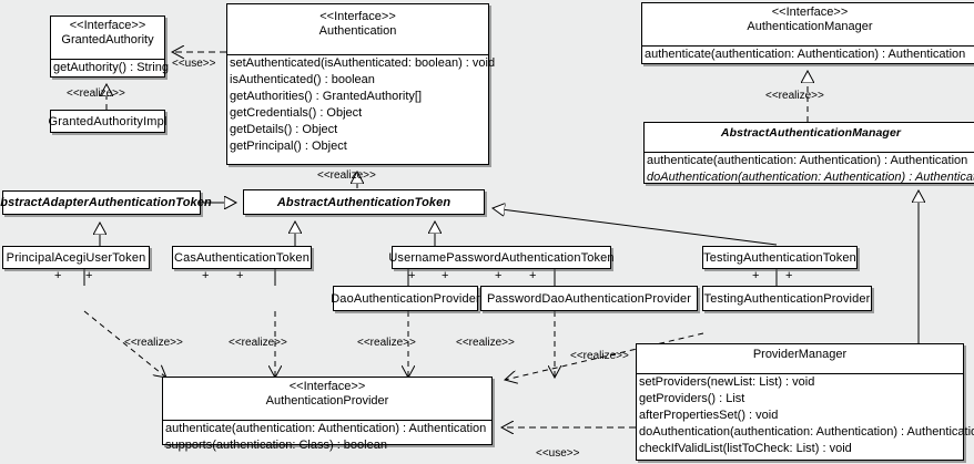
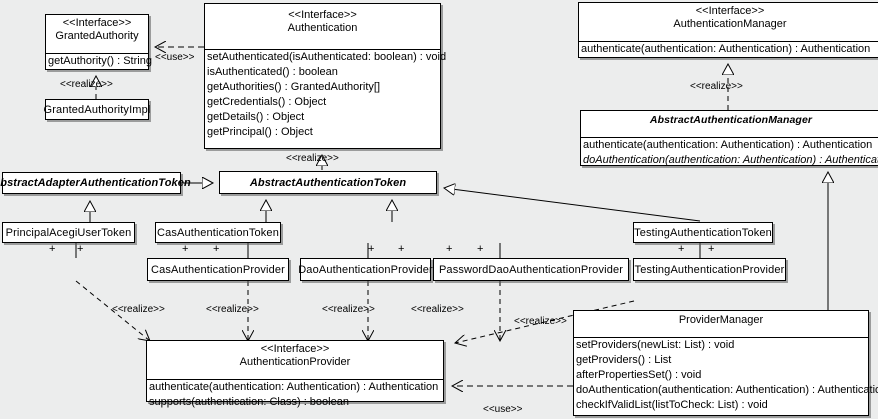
  <<Interface>>
  GrantedAuthority
  getAuthority() : String
  GrantedAuthorityImpl
  <<Interface>>
  Authentication
  setAuthenticated(isAuthenticated: boolean) : void
  isAuthenticated() : boolean
  getAuthorities() : GrantedAuthority[]
  getCredentials() : Object
  getDetails() : Object
  getPrincipal() : Object
  <<Interface>>
  AuthenticationManager
  authenticate(authentication: Authentication) : Authentication
  AbstractAuthenticationManager
  authenticate(authentication: Authentication) : Authentication
  doAuthentication(authentication: Authentication) : Authentica
  bstractAdapterAuthenticationToken
  AbstractAuthenticationToken
  PrincipalAcegiUserToken
  CasAuthenticationToken
- UsernamePasswordAuthenticationToken
  TestingAuthenticationToken
+ CasAuthenticationProvider
  DaoAuthenticationProvider
  PasswordDaoAuthenticationProvider
  TestingAuthenticationProvider
  <<Interface>>
  AuthenticationProvider
  authenticate(authentication: Authentication) : Authentication
  supports(authentication: Class) : boolean
  ProviderManager
  setProviders(newList: List) : void
  getProviders() : List
  afterPropertiesSet() : void
  doAuthentication(authentication: Authentication) : Authenticati
  checkIfValidList(listToCheck: List) : void
  <<use>>
  <<realize>>
  <<realize>>
  <<realize>>
  <<realize>>
  <<realize>>
  <<realize>>
  <<realize>>
  <<realize>>
  <<use>>
  +
  +
  +
  +
  +
  +
  +
  +
  +
  +
